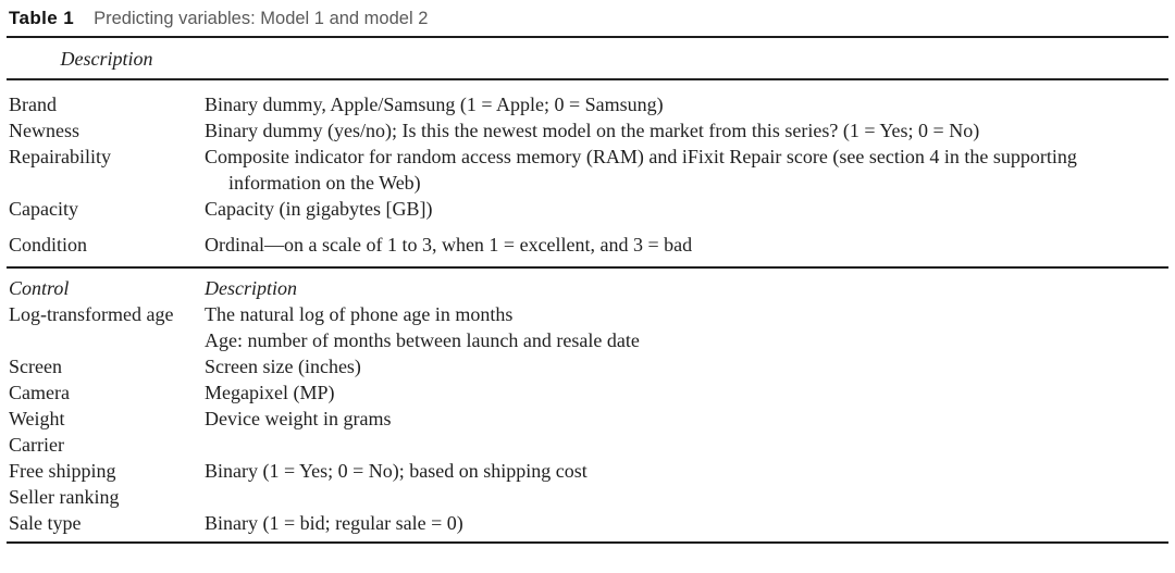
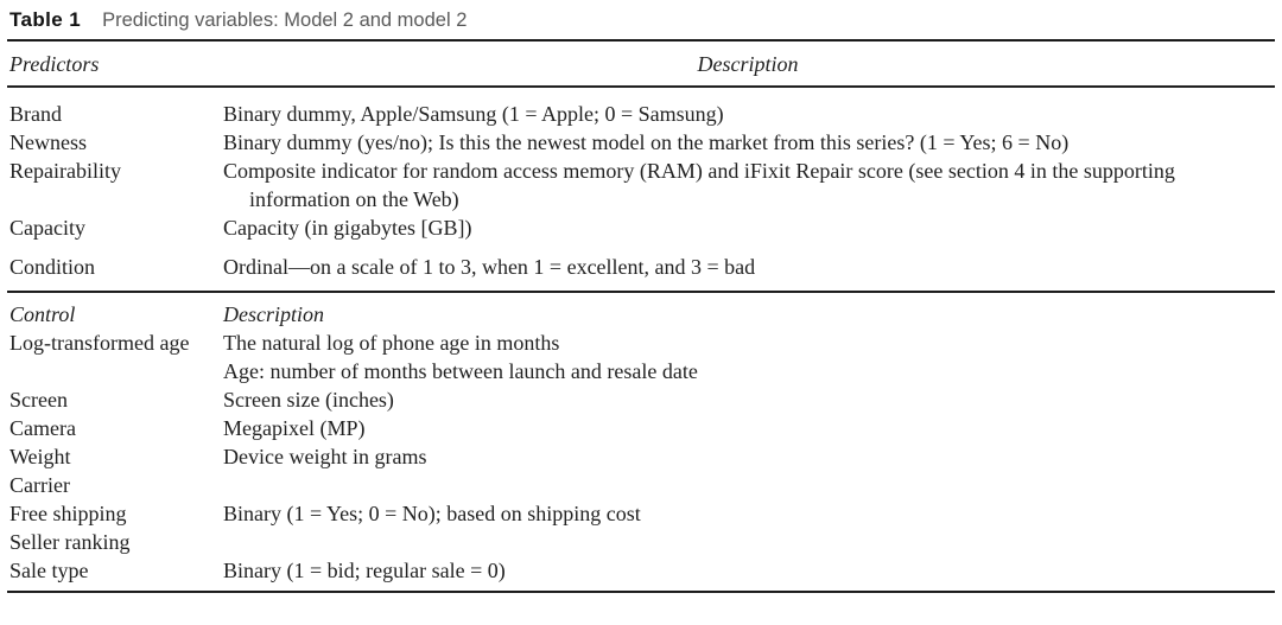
  Table 1
- Predicting variables: Model 1 and model 2
+ Predicting variables: Model 2 and model 2
+ Predictors
  Description
  Brand
  Binary dummy, Apple/Samsung (1 = Apple; 0 = Samsung)
  Newness
- Binary dummy (yes/no); Is this the newest model on the market from this series? (1 = Yes; 0 = No)
+ Binary dummy (yes/no); Is this the newest model on the market from this series? (1 = Yes; 6 = No)
  Repairability
  Composite indicator for random access memory (RAM) and iFixit Repair score (see section 4 in the supporting
  information on the Web)
  Capacity
  Capacity (in gigabytes [GB])
  Condition
  Ordinal—on a scale of 1 to 3, when 1 = excellent, and 3 = bad
  Control
  Description
  Log-transformed age
  The natural log of phone age in months
  Age: number of months between launch and resale date
  Screen
  Screen size (inches)
  Camera
  Megapixel (MP)
  Weight
  Device weight in grams
  Carrier
  Free shipping
  Binary (1 = Yes; 0 = No); based on shipping cost
  Seller ranking
  Sale type
  Binary (1 = bid; regular sale = 0)
